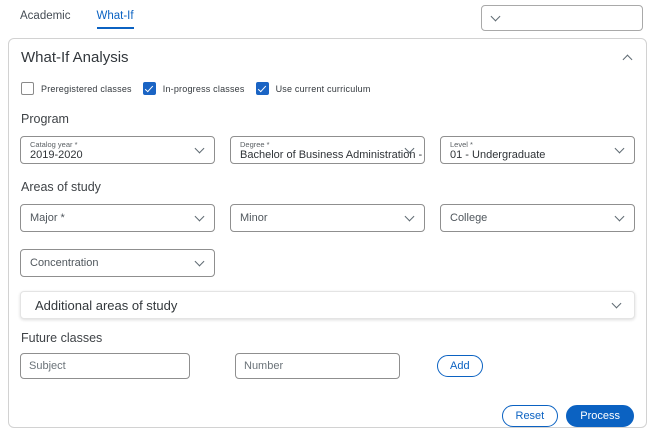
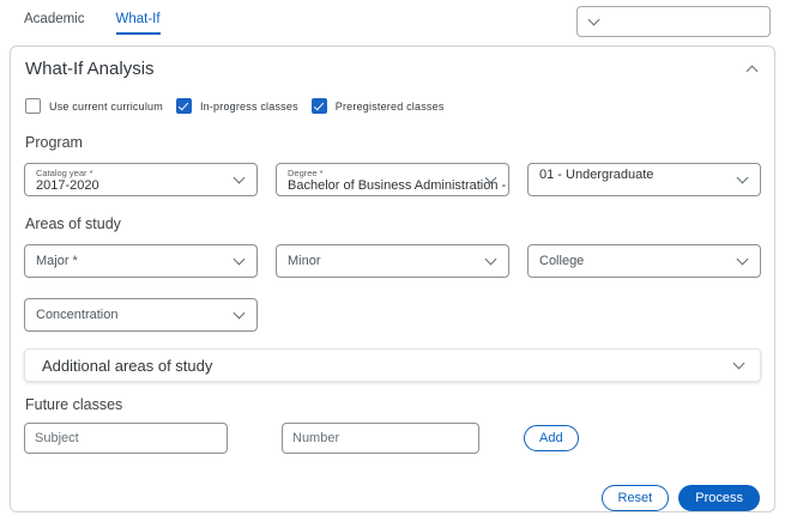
  Academic
  What-If
  What-If Analysis
- Preregistered classes
+ Use current curriculum
  In-progress classes
- Use current curriculum
+ Preregistered classes
  Program
  Catalog year *
- 2019-2020
+ 2017-2020
  Degree *
  Bachelor of Business Administration -
- Level *
  01 - Undergraduate
  Areas of study
  Major *
  Minor
  College
  Concentration
  Additional areas of study
  Future classes
  Subject
  Number
  Add
  Reset
  Process
